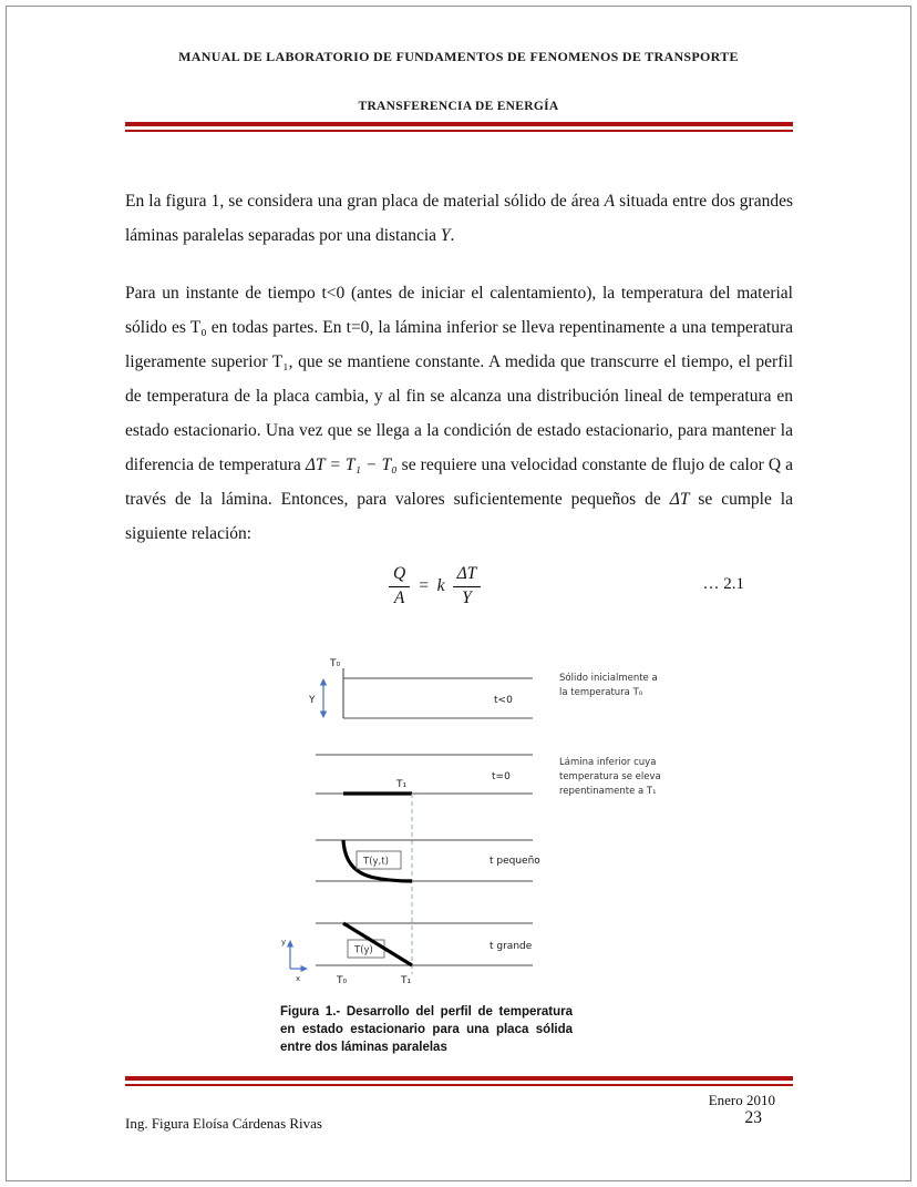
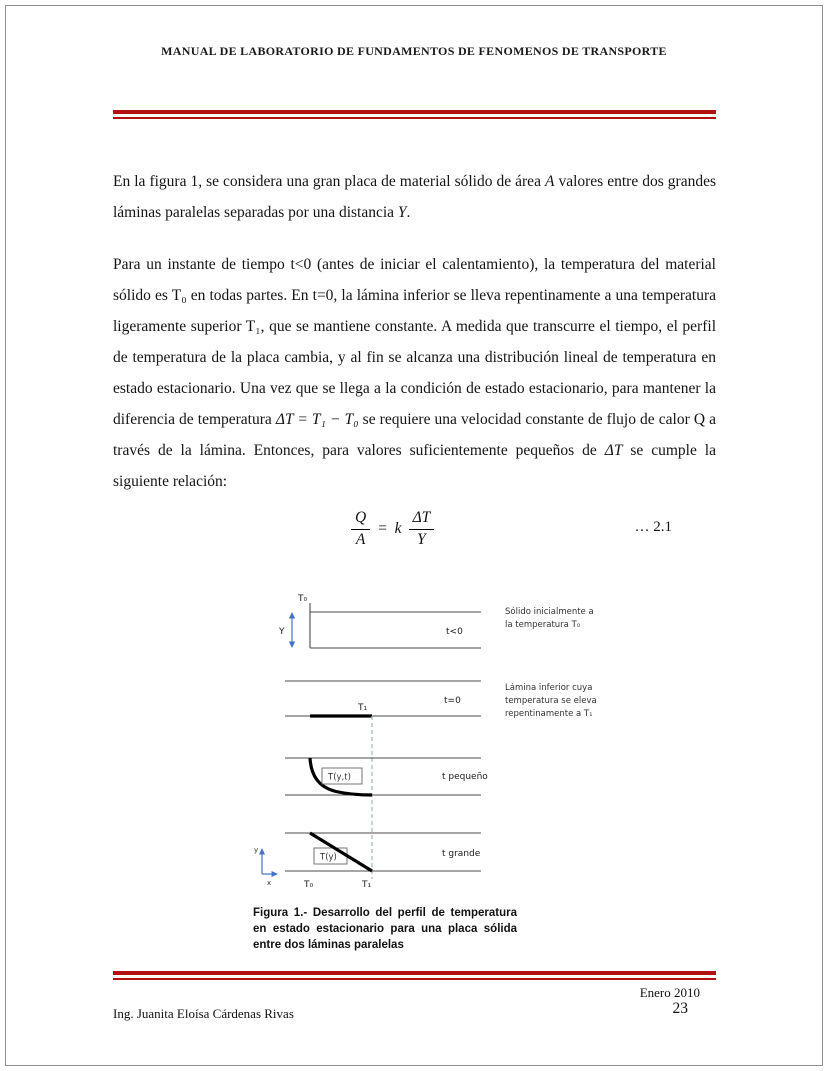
  MANUAL DE LABORATORIO DE FUNDAMENTOS DE FENOMENOS DE TRANSPORTE
- TRANSFERENCIA DE ENERGÍA
- En la figura 1, se considera una gran placa de material sólido de área A situada entre dos grandes láminas paralelas separadas por una distancia Y.
+ En la figura 1, se considera una gran placa de material sólido de área A valores entre dos grandes láminas paralelas separadas por una distancia Y.
  Para un instante de tiempo t<0 (antes de iniciar el calentamiento), la temperatura del material sólido es T₀ en todas partes. En t=0, la lámina inferior se lleva repentinamente a una temperatura ligeramente superior T₁, que se mantiene constante. A medida que transcurre el tiempo, el perfil de temperatura de la placa cambia, y al fin se alcanza una distribución lineal de temperatura en estado estacionario. Una vez que se llega a la condición de estado estacionario, para mantener la diferencia de temperatura ΔT = T₁ − T₀ se requiere una velocidad constante de flujo de calor Q a través de la lámina. Entonces, para valores suficientemente pequeños de ΔT se cumple la siguiente relación:
  Q
  A
  =
  k
  ΔT
  Y
  … 2.1
  T₀
  Y
  t<0
  Sólido inicialmente a
  la temperatura T₀
  T₁
  t=0
  Lámina inferior cuya
  temperatura se eleva
  repentinamente a T₁
  T(y,t)
  t pequeño
  T(y)
  t grande
  T₀
  T₁
  y
  x
  Figura 1.- Desarrollo del perfil de temperatura en estado estacionario para una placa sólida entre dos láminas paralelas
  Enero 2010
  23
- Ing. Figura Eloísa Cárdenas Rivas
+ Ing. Juanita Eloísa Cárdenas Rivas
